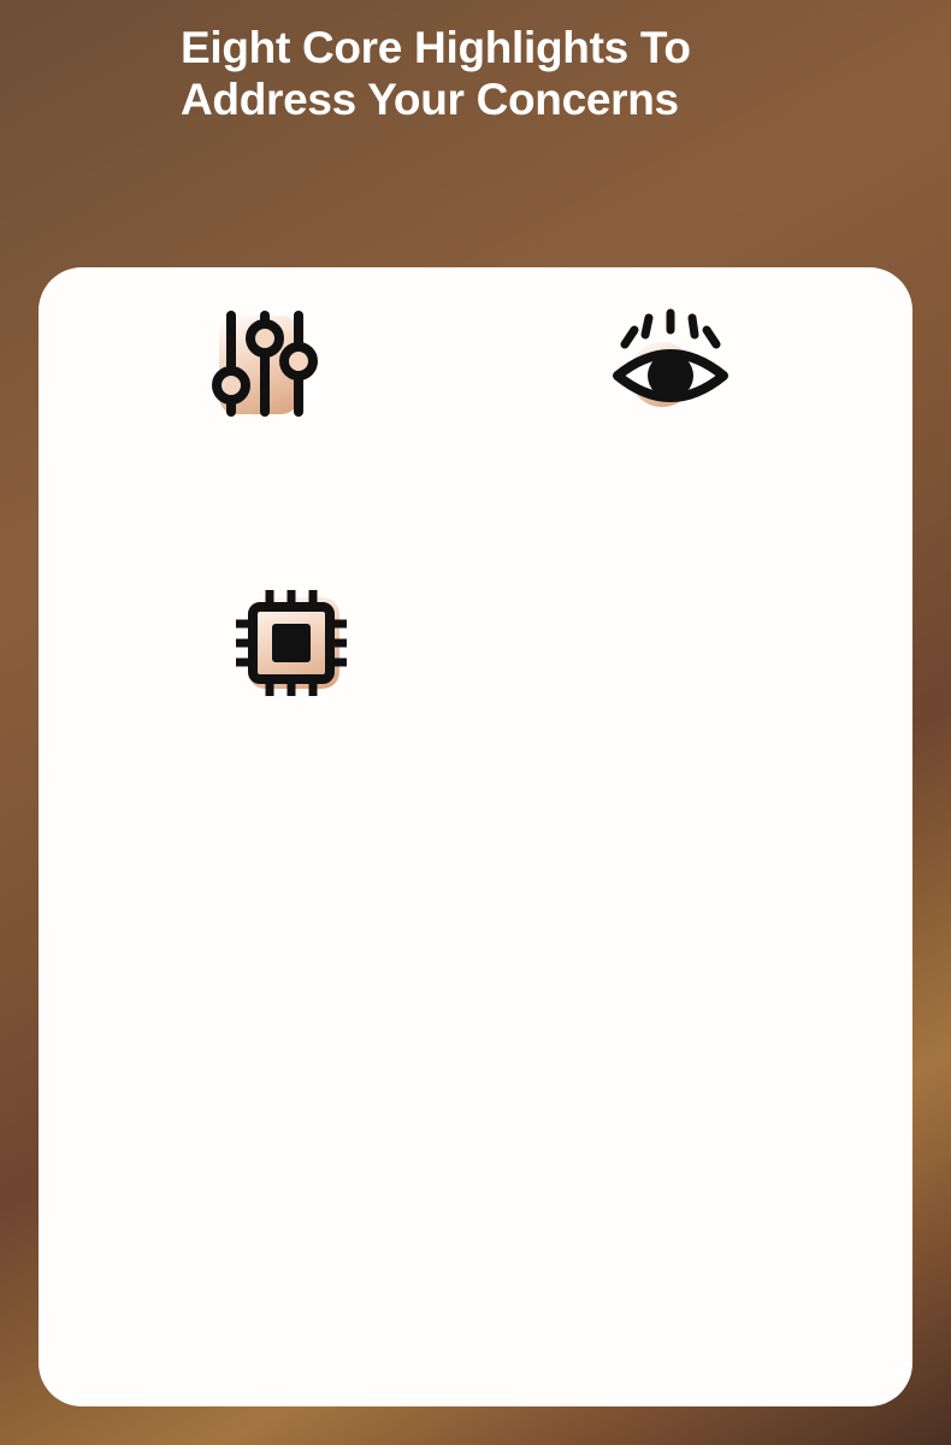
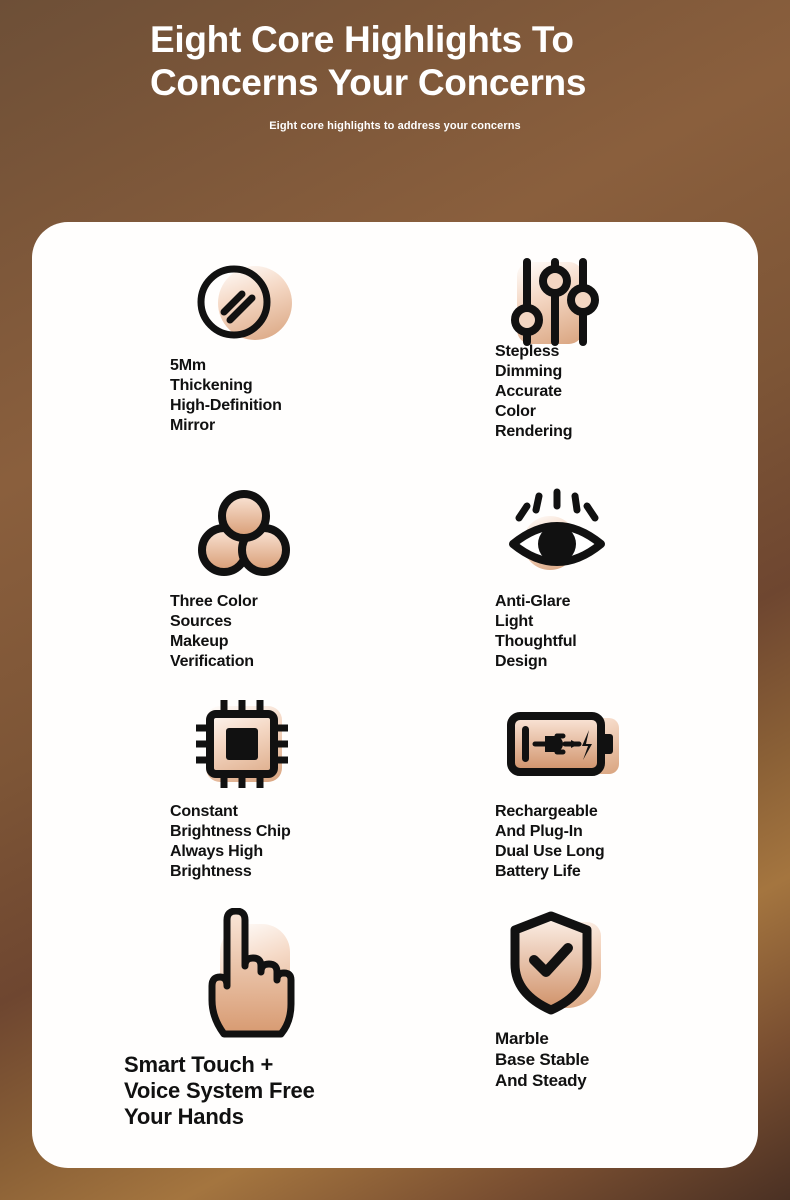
- Eight Core Highlights To Address Your Concerns
+ Eight Core Highlights To Concerns Your Concerns
+ Eight core highlights to address your concerns
+ 5Mm
+ Thickening
+ High-Definition
+ Mirror
+ Stepless
+ Dimming
+ Accurate
+ Color
+ Rendering
+ Three Color
+ Sources
+ Makeup
+ Verification
+ Anti-Glare
+ Light
+ Thoughtful
+ Design
+ Constant
+ Brightness Chip
+ Always High
+ Brightness
+ Rechargeable
+ And Plug-In
+ Dual Use Long
+ Battery Life
+ Smart Touch +
+ Voice System Free
+ Your Hands
+ Marble
+ Base Stable
+ And Steady
